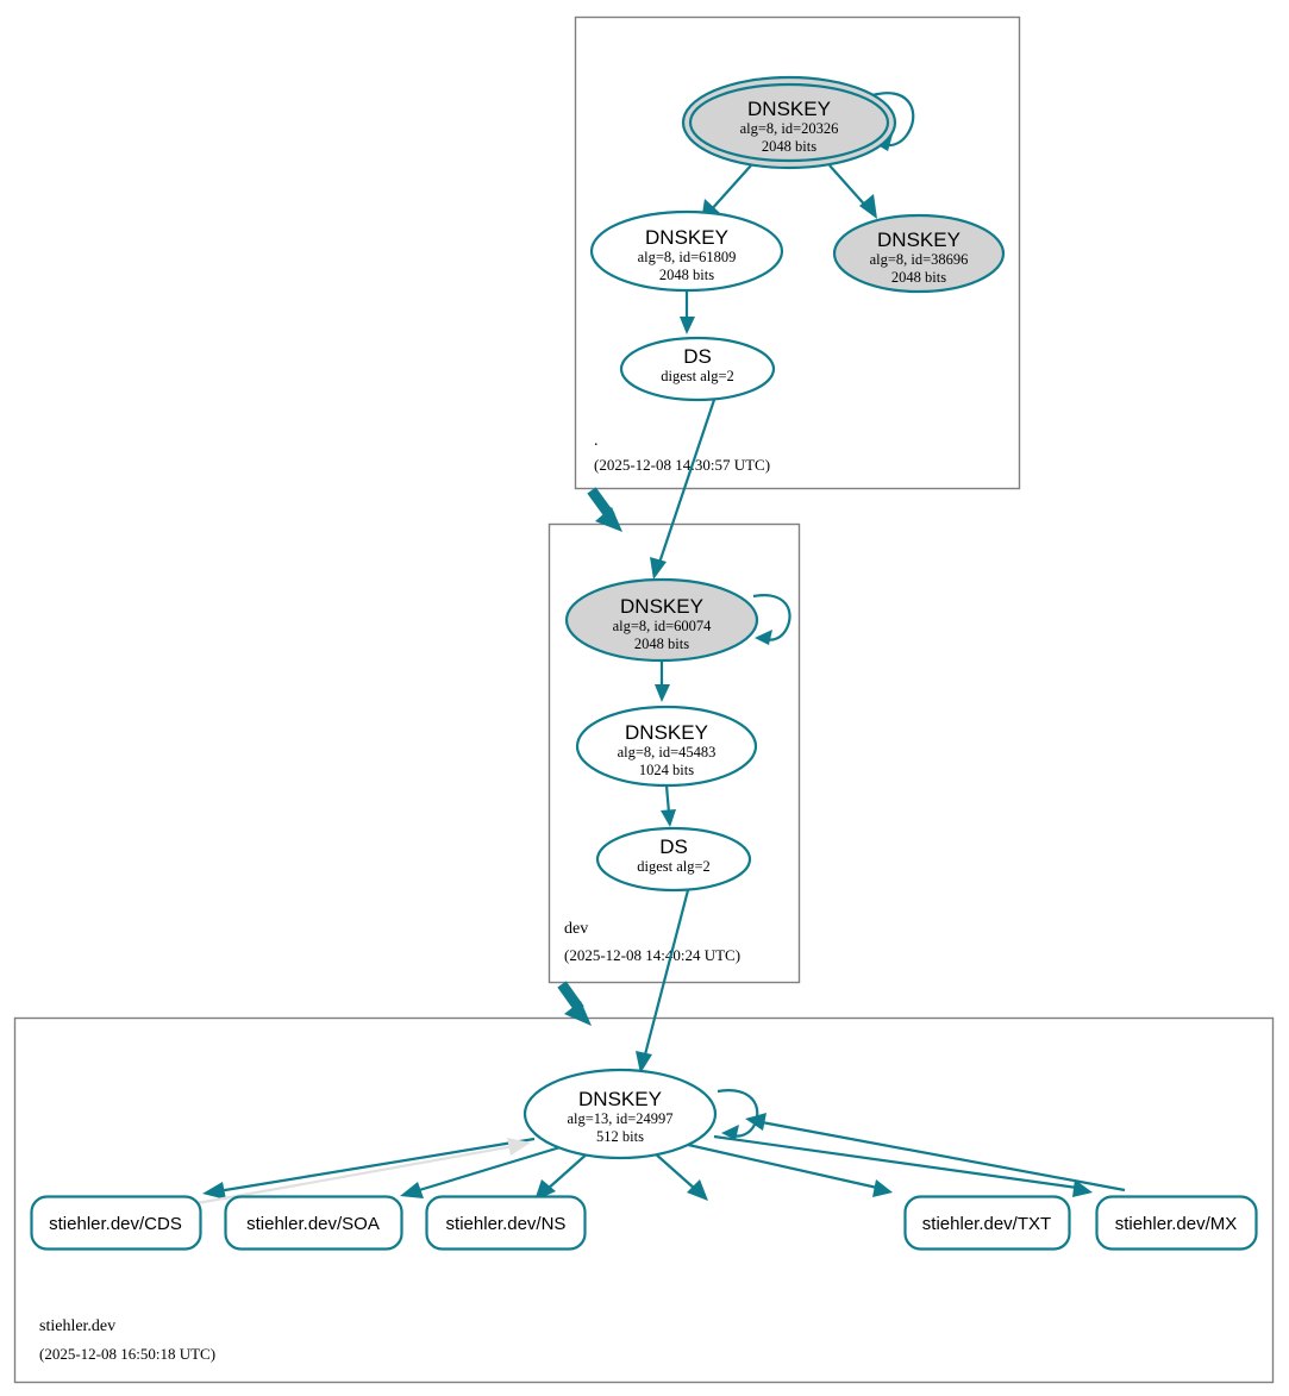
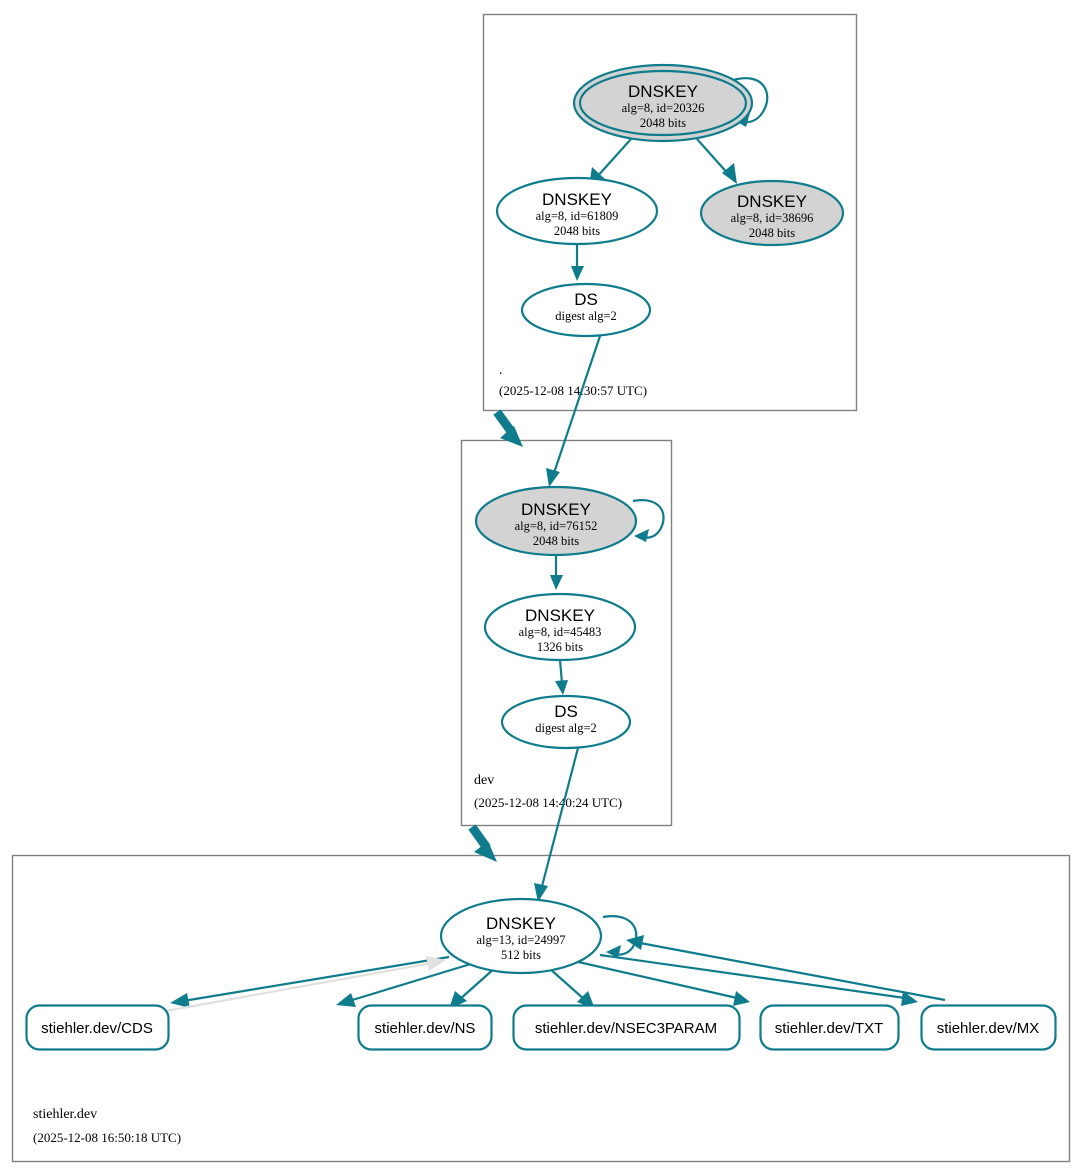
  .
  (2025-12-08 1430:57 UTC)
  DNSKEY
  alg=8, id=20326
  2048 bits
  DNSKEY
  alg=8, id=61809
  2048 bits
  DNSKEY
  alg=8, id=38696
  2048 bits
  DS
  digest alg=2
  dev
  (2025-12-08 14:40:24 UTC)
  DNSKEY
- alg=8, id=60074
+ alg=8, id=76152
  2048 bits
  DNSKEY
  alg=8, id=45483
- 1024 bits
+ 1326 bits
  DS
  digest alg=2
  stiehler.dev
  (2025-12-08 16:50:18 UTC)
  DNSKEY
  alg=13, id=24997
  512 bits
  stiehler.dev/CDS
- stiehler.dev/SOA
  stiehler.dev/NS
+ stiehler.dev/NSEC3PARAM
  stiehler.dev/TXT
  stiehler.dev/MX
